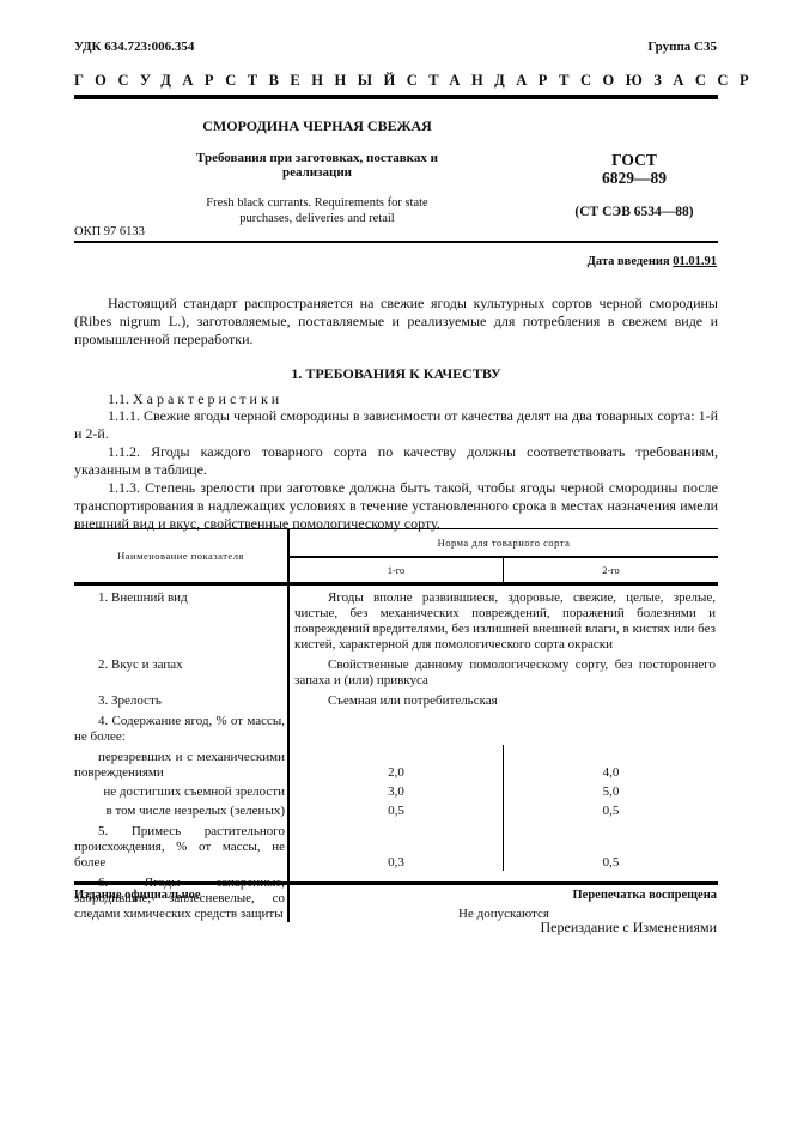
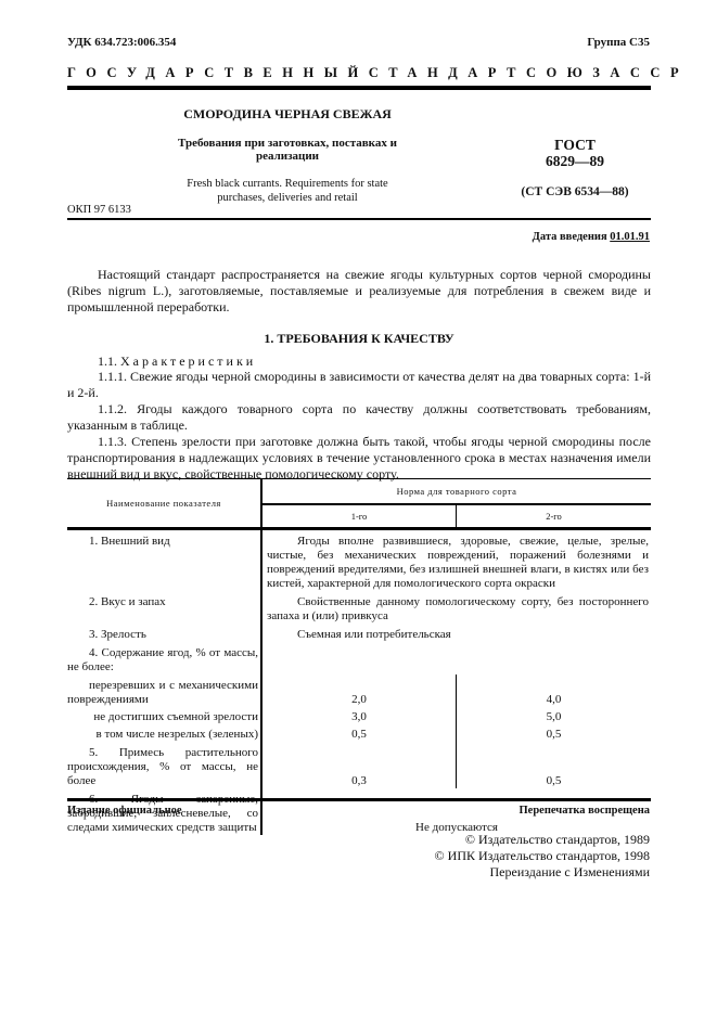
  УДК 634.723:006.354
  Группа С35
  ГОСУДАРСТВЕННЫЙ
  СТАНДАРТ
  СОЮЗА
  ССР
  СМОРОДИНА ЧЕРНАЯ СВЕЖАЯ
  Требования при заготовках, поставках и реализации
  Fresh black currants. Requirements for state purchases, deliveries and retail
  ОКП 97 6133
  ГОСТ
  6829—89
  (СТ СЭВ 6534—88)
  Дата введения 01.01.91
  Настоящий стандарт распространяется на свежие ягоды культурных сортов черной смородины (Ribes nigrum L.), заготовляемые, поставляемые и реализуемые для потребления в свежем виде и промышленной переработки.
  1. ТРЕБОВАНИЯ К КАЧЕСТВУ
  1.1. Характеристики
  1.1.1. Свежие ягоды черной смородины в зависимости от качества делят на два товарных сорта: 1-й и 2-й.
  1.1.2. Ягоды каждого товарного сорта по качеству должны соответствовать требованиям, указанным в таблице.
  1.1.3. Степень зрелости при заготовке должна быть такой, чтобы ягоды черной смородины после транспортирования в надлежащих условиях в течение установленного срока в местах назначения имели внешний вид и вкус, свойственные помологическому сорту.
  Наименование показателя	Норма для товарного сорта
  1-го	2-го
  1. Внешний вид	Ягоды вполне развившиеся, здоровые, свежие, целые, зрелые, чистые, без механических повреждений, поражений болезнями и повреждений вредителями, без излишней внешней влаги, в кистях или без кистей, характерной для помологического сорта окраски
  2. Вкус и запах	Свойственные данному помологическому сорту, без постороннего запаха и (или) привкуса
  3. Зрелость	Съемная или потребительская
  4. Содержание ягод, % от массы, не более:
  перезревших и с механическими повреждениями	2,0	4,0
  не достигших съемной зрелости	3,0	5,0
  в том числе незрелых (зеленых)	0,5	0,5
  5. Примесь растительного происхождения, % от массы, не более	0,3	0,5
  забродившие, заплесневелые, со следами химических средств защиты	Не допускаются
  Издание официальное
  Перепечатка воспрещена
+ © Издательство стандартов, 1989
+ © ИПК Издательство стандартов, 1998
  Переиздание с Изменениями
